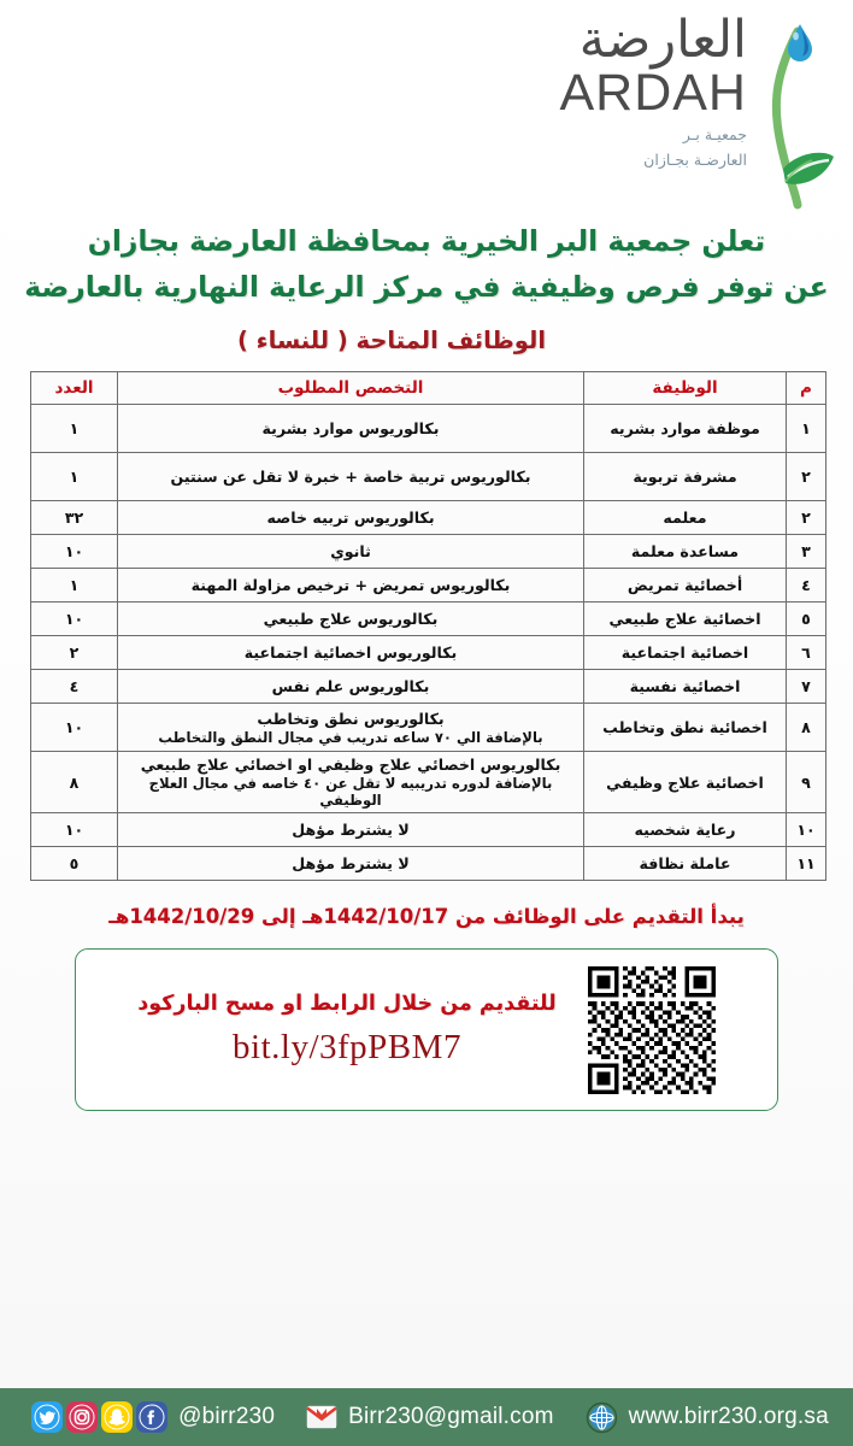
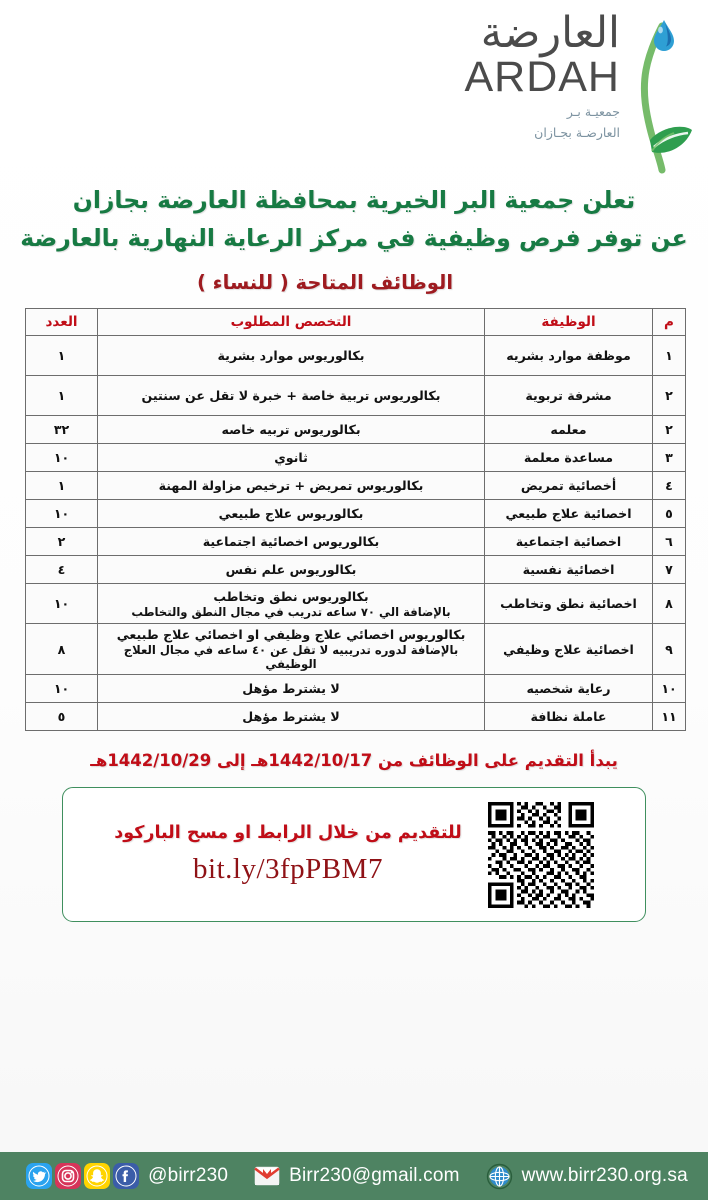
  العارضة
  ARDAH
  جمعيـة بـر
  العارضـة بجـازان
  تعلن جمعية البر الخيرية بمحافظة العارضة بجازان
  عن توفر فرص وظيفية في مركز الرعاية النهارية بالعارضة
  الوظائف المتاحة ( للنساء )
  م	الوظيفة	التخصص المطلوب	العدد
  ١	موظفة موارد بشريه	بكالوريوس موارد بشرية	١
  ٢	مشرفة تربوية	بكالوريوس تربية خاصة + خبرة لا تقل عن سنتين	١
  ٢	معلمه	بكالوريوس تربيه خاصه	٣٢
  ٣	مساعدة معلمة	ثانوي	١٠
  ٤	أخصائية تمريض	بكالوريوس تمريض + ترخيص مزاولة المهنة	١
  ٥	اخصائية علاج طبيعي	بكالوريوس علاج طبيعي	١٠
  ٦	اخصائية اجتماعية	بكالوريوس اخصائية اجتماعية	٢
  ٧	اخصائية نفسية	بكالوريوس علم نفس	٤
  ٨	اخصائية نطق وتخاطب	بكالوريوس نطق وتخاطببالإضافة الي ٧٠ ساعه تدريب في مجال النطق والتخاطب	١٠
- ٩	اخصائية علاج وظيفي	بكالوريوس اخصائي علاج وظيفي او اخصائي علاج طبيعيبالإضافة لدوره تدريبيه لا تقل عن ٤٠ خاصه في مجال العلاج الوظيفي	٨
+ ٩	اخصائية علاج وظيفي	بكالوريوس اخصائي علاج وظيفي او اخصائي علاج طبيعيبالإضافة لدوره تدريبيه لا تقل عن ٤٠ ساعه في مجال العلاج الوظيفي	٨
  ١٠	رعاية شخصيه	لا يشترط مؤهل	١٠
  ١١	عاملة نظافة	لا يشترط مؤهل	٥
  يبدأ التقديم على الوظائف من 1442/10/17هـ إلى 1442/10/29هـ
  للتقديم من خلال الرابط او مسح الباركود
  bit.ly/3fpPBM7
  @birr230
  Birr230@gmail.com
  www.birr230.org.sa
